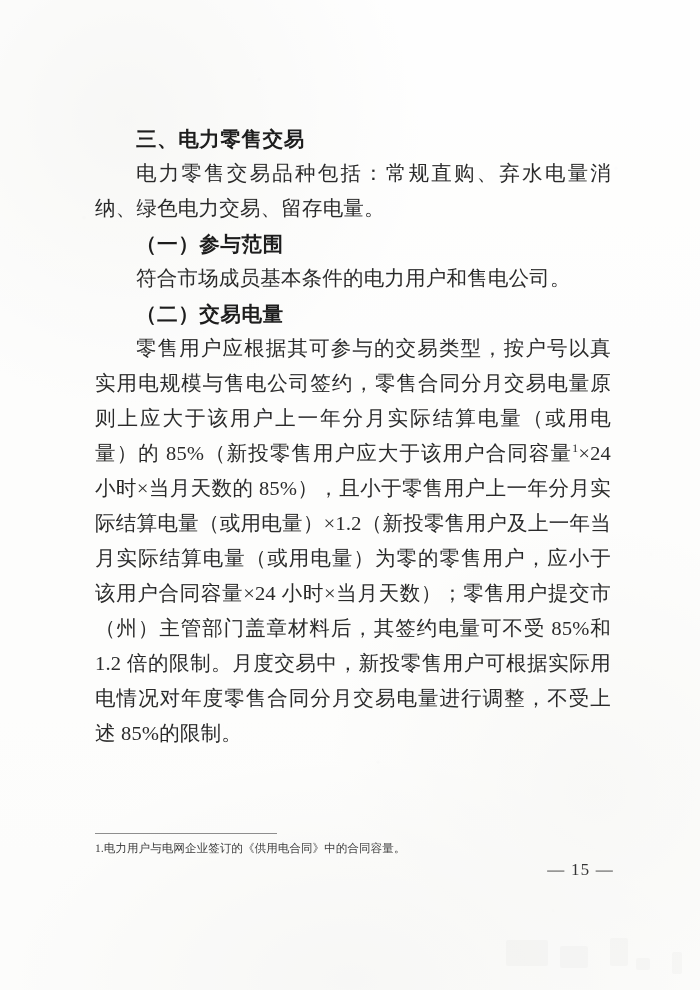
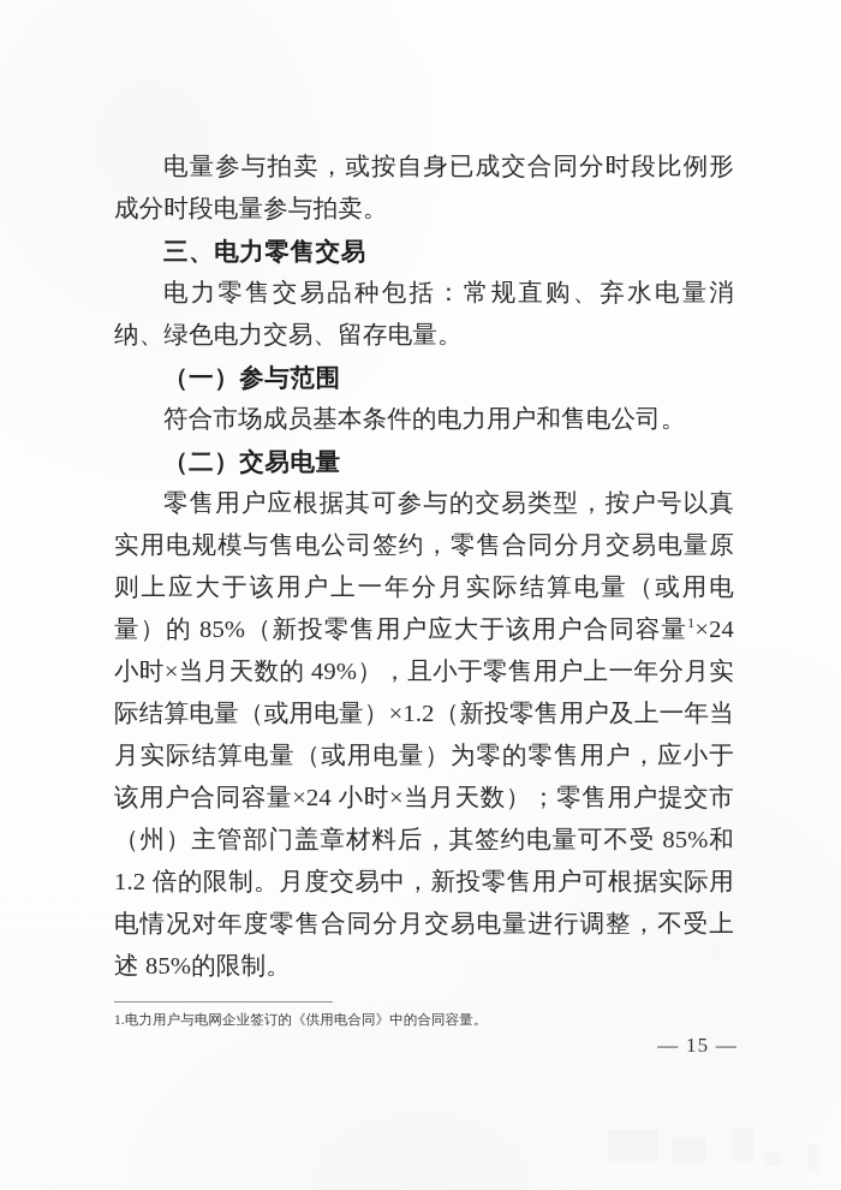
+ 电量参与拍卖，或按自身已成交合同分时段比例形成分时段电量参与拍卖。
  三、电力零售交易
  电力零售交易品种包括：常规直购、弃水电量消纳、绿色电力交易、留存电量。
  （一）参与范围
  符合市场成员基本条件的电力用户和售电公司。
  （二）交易电量
- 零售用户应根据其可参与的交易类型，按户号以真实用电规模与售电公司签约，零售合同分月交易电量原则上应大于该用户上一年分月实际结算电量（或用电量）的 85%（新投零售用户应大于该用户合同容量1×24 小时×当月天数的 85%），且小于零售用户上一年分月实际结算电量（或用电量）×1.2（新投零售用户及上一年当月实际结算电量（或用电量）为零的零售用户，应小于该用户合同容量×24 小时×当月天数）；零售用户提交市（州）主管部门盖章材料后，其签约电量可不受 85%和 1.2 倍的限制。月度交易中，新投零售用户可根据实际用电情况对年度零售合同分月交易电量进行调整，不受上述 85%的限制。
+ 零售用户应根据其可参与的交易类型，按户号以真实用电规模与售电公司签约，零售合同分月交易电量原则上应大于该用户上一年分月实际结算电量（或用电量）的 85%（新投零售用户应大于该用户合同容量1×24 小时×当月天数的 49%），且小于零售用户上一年分月实际结算电量（或用电量）×1.2（新投零售用户及上一年当月实际结算电量（或用电量）为零的零售用户，应小于该用户合同容量×24 小时×当月天数）；零售用户提交市（州）主管部门盖章材料后，其签约电量可不受 85%和 1.2 倍的限制。月度交易中，新投零售用户可根据实际用电情况对年度零售合同分月交易电量进行调整，不受上述 85%的限制。
  1.电力用户与电网企业签订的《供用电合同》中的合同容量。
  — 15 —
